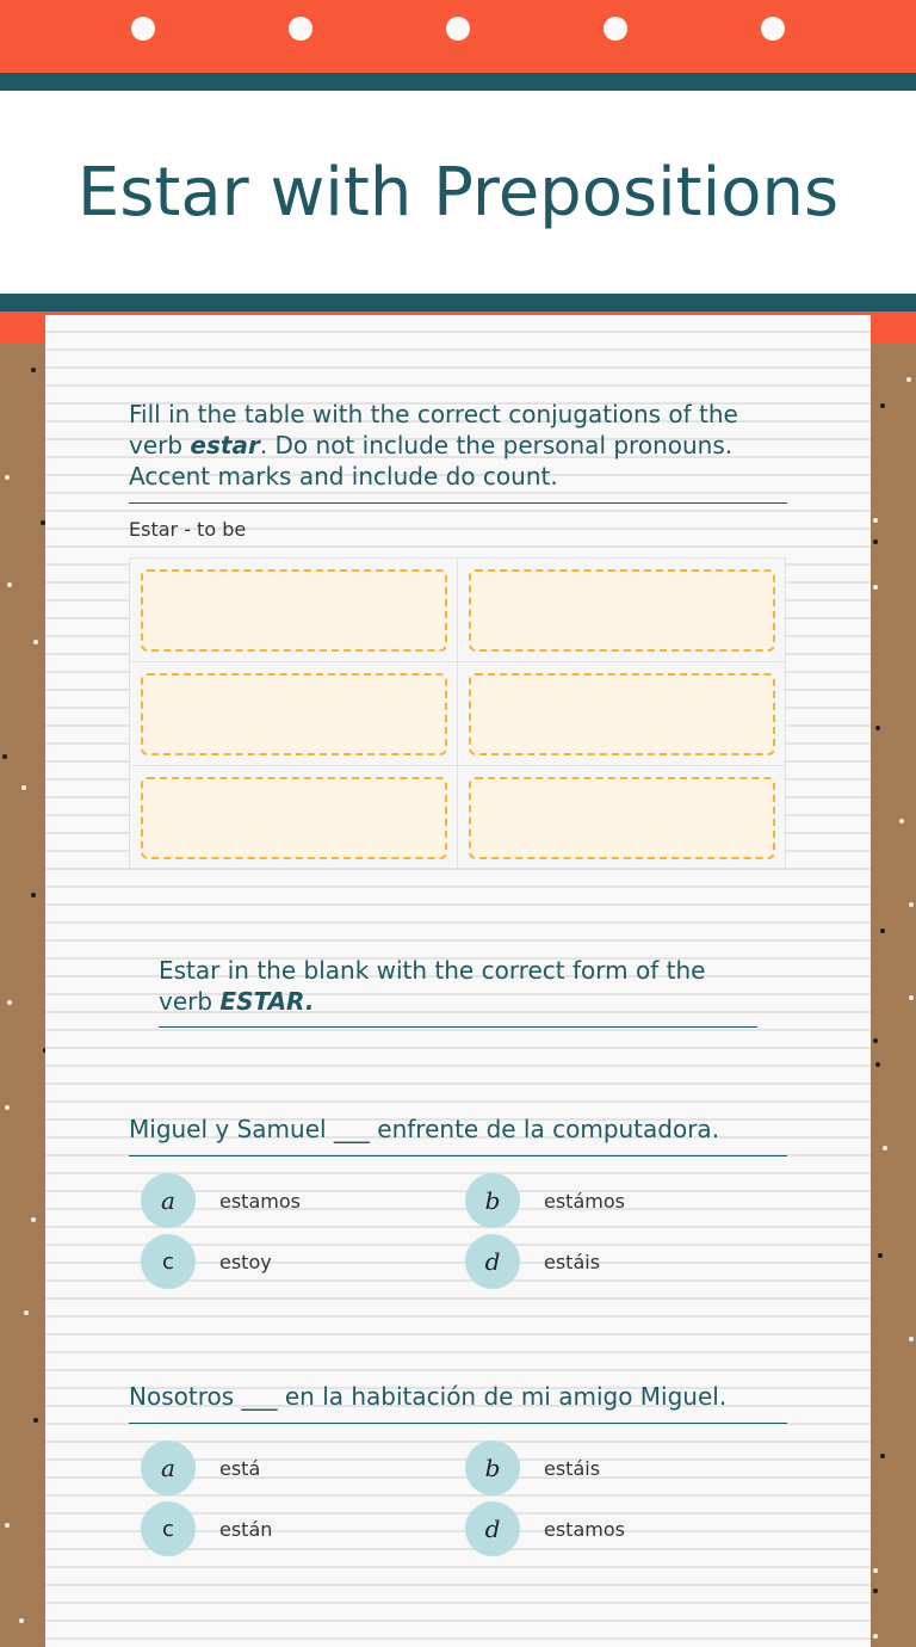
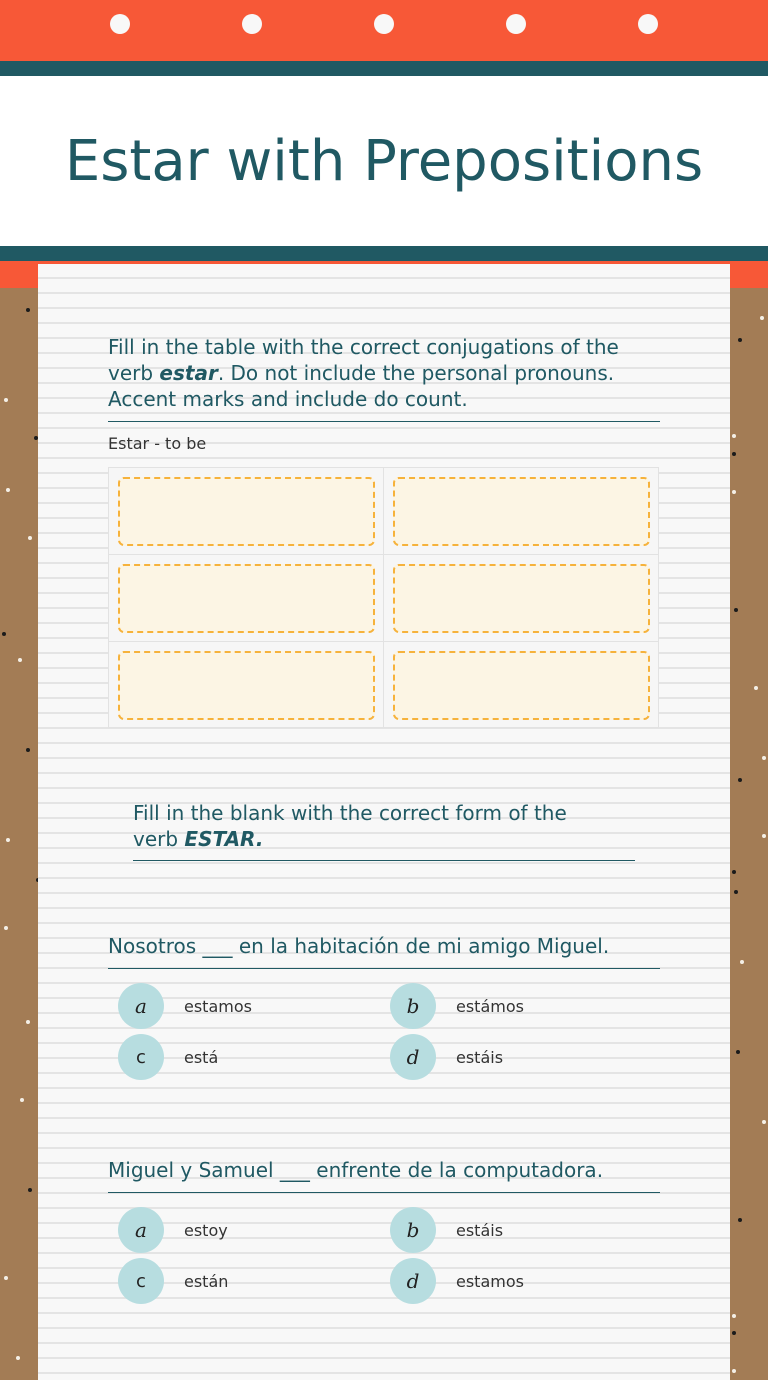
  Estar with Prepositions
  Fill in the table with the correct conjugations of the verb estar. Do not include the personal pronouns. Accent marks and include do count.
  Estar - to be
- Estar in the blank with the correct form of the verb ESTAR.
+ Fill in the blank with the correct form of the verb ESTAR.
- Miguel y Samuel ___ enfrente de la computadora.
+ Nosotros ___ en la habitación de mi amigo Miguel.
  a
  estamos
  b
  estámos
  c
- estoy
+ está
  d
  estáis
- Nosotros ___ en la habitación de mi amigo Miguel.
+ Miguel y Samuel ___ enfrente de la computadora.
  a
- está
+ estoy
  b
  estáis
  c
  están
  d
  estamos
